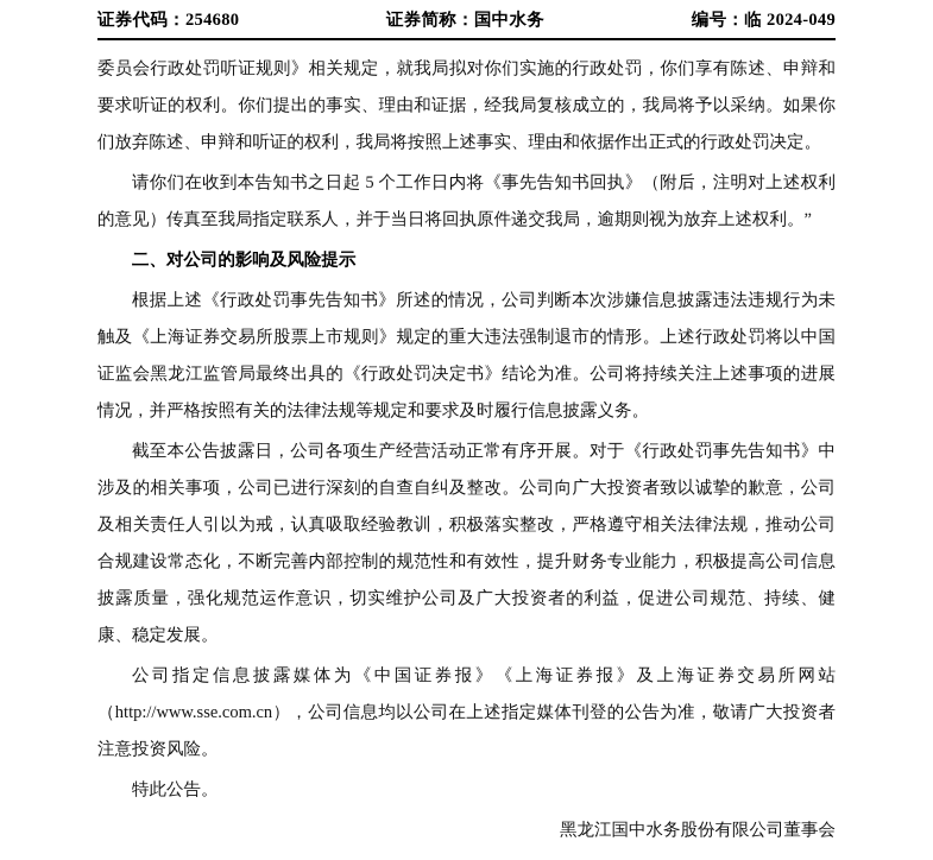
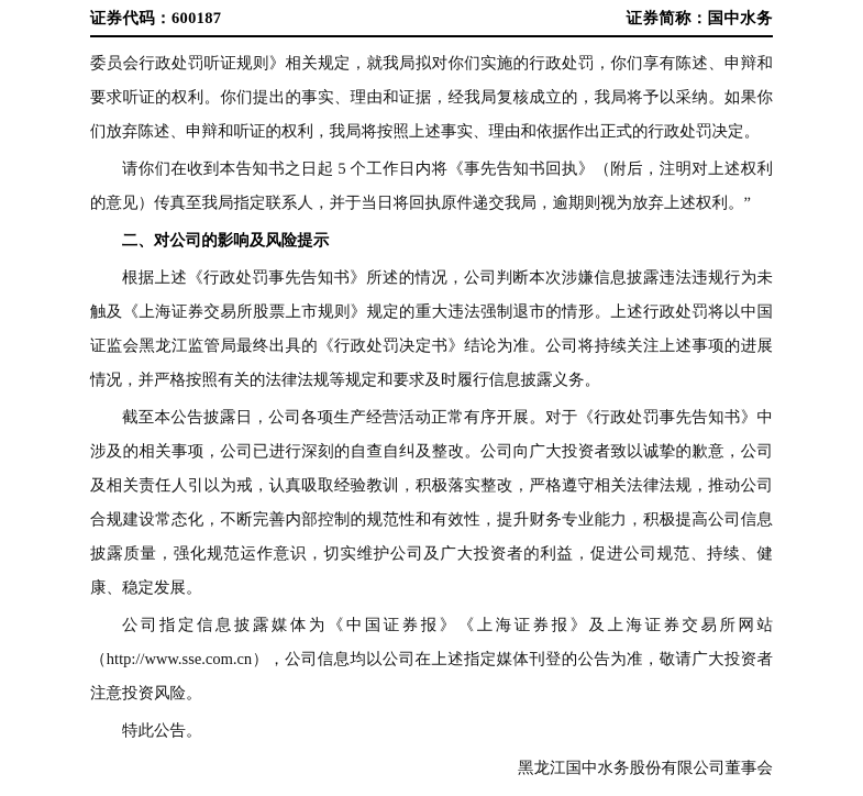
- 证券代码：254680
+ 证券代码：600187
  证券简称：国中水务
- 编号：临 2024-049
  委员会行政处罚听证规则》相关规定，就我局拟对你们实施的行政处罚，你们享有陈述、申辩和要求听证的权利。你们提出的事实、理由和证据，经我局复核成立的，我局将予以采纳。如果你们放弃陈述、申辩和听证的权利，我局将按照上述事实、理由和依据作出正式的行政处罚决定。
  请你们在收到本告知书之日起 5 个工作日内将《事先告知书回执》（附后，注明对上述权利的意见）传真至我局指定联系人，并于当日将回执原件递交我局，逾期则视为放弃上述权利。”
  二、对公司的影响及风险提示
  根据上述《行政处罚事先告知书》所述的情况，公司判断本次涉嫌信息披露违法违规行为未触及《上海证券交易所股票上市规则》规定的重大违法强制退市的情形。上述行政处罚将以中国证监会黑龙江监管局最终出具的《行政处罚决定书》结论为准。公司将持续关注上述事项的进展情况，并严格按照有关的法律法规等规定和要求及时履行信息披露义务。
  截至本公告披露日，公司各项生产经营活动正常有序开展。对于《行政处罚事先告知书》中涉及的相关事项，公司已进行深刻的自查自纠及整改。公司向广大投资者致以诚挚的歉意，公司及相关责任人引以为戒，认真吸取经验教训，积极落实整改，严格遵守相关法律法规，推动公司合规建设常态化，不断完善内部控制的规范性和有效性，提升财务专业能力，积极提高公司信息披露质量，强化规范运作意识，切实维护公司及广大投资者的利益，促进公司规范、持续、健康、稳定发展。
  公司指定信息披露媒体为《中国证券报》《上海证券报》及上海证券交易所网站（http://www.sse.com.cn），公司信息均以公司在上述指定媒体刊登的公告为准，敬请广大投资者注意投资风险。
  特此公告。
  黑龙江国中水务股份有限公司董事会
